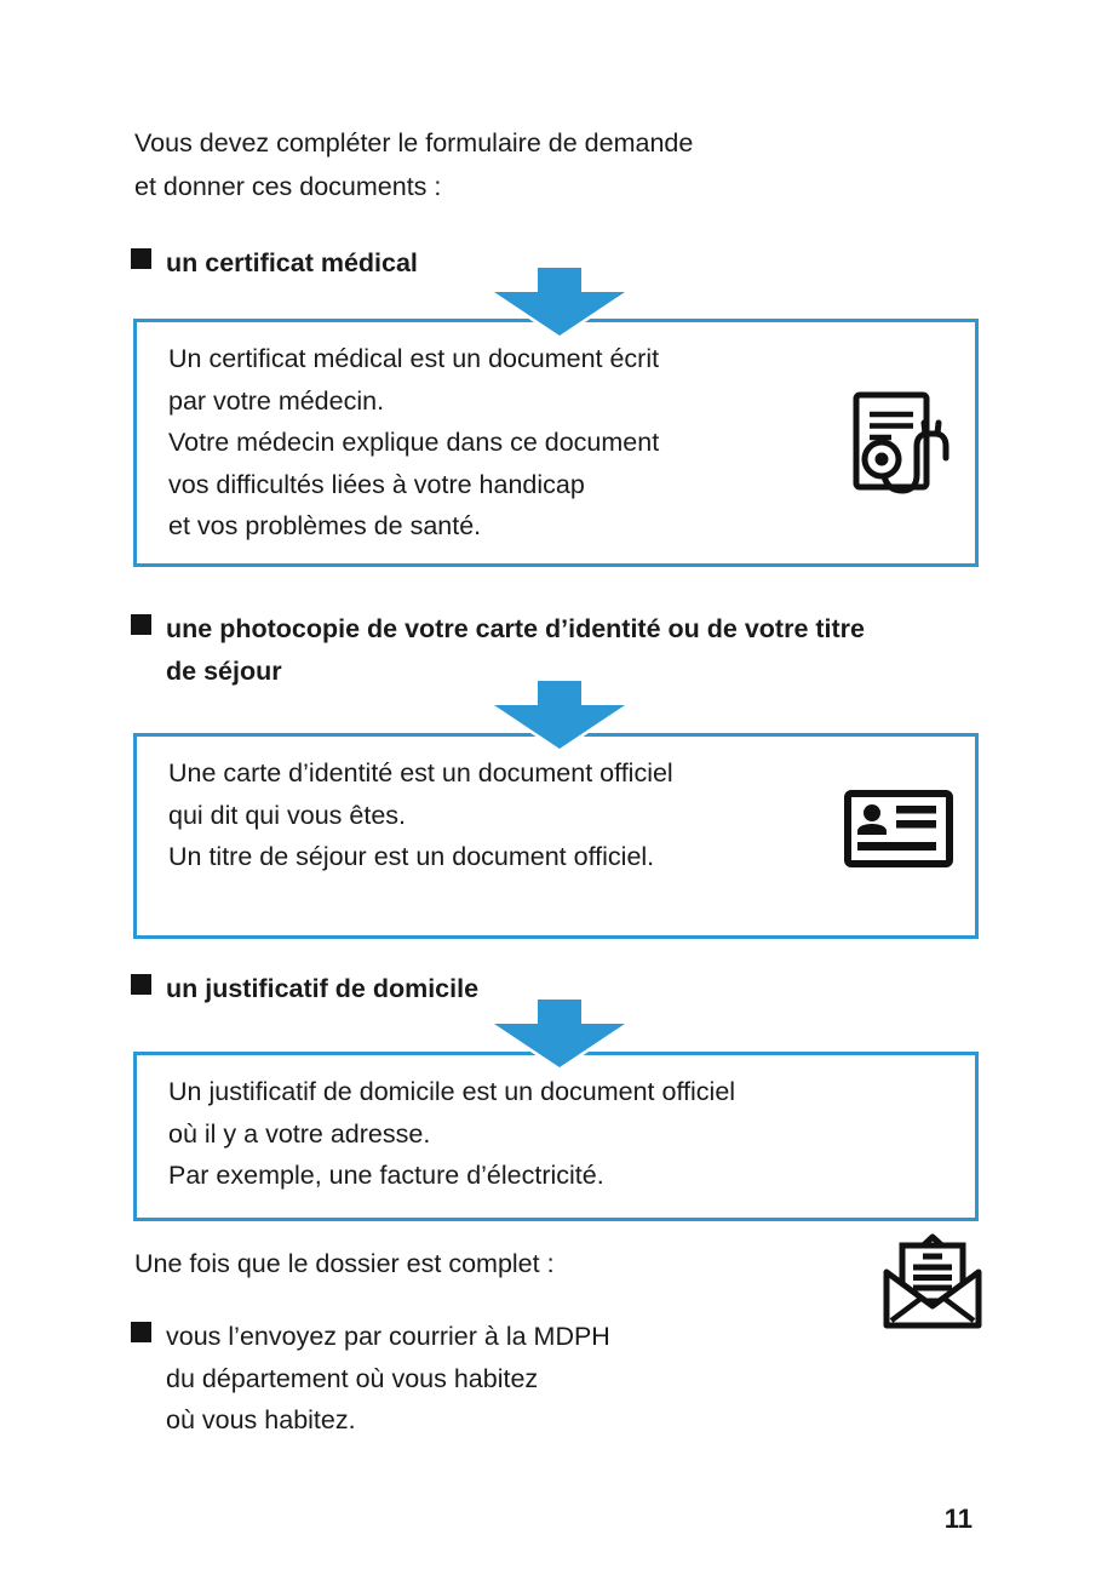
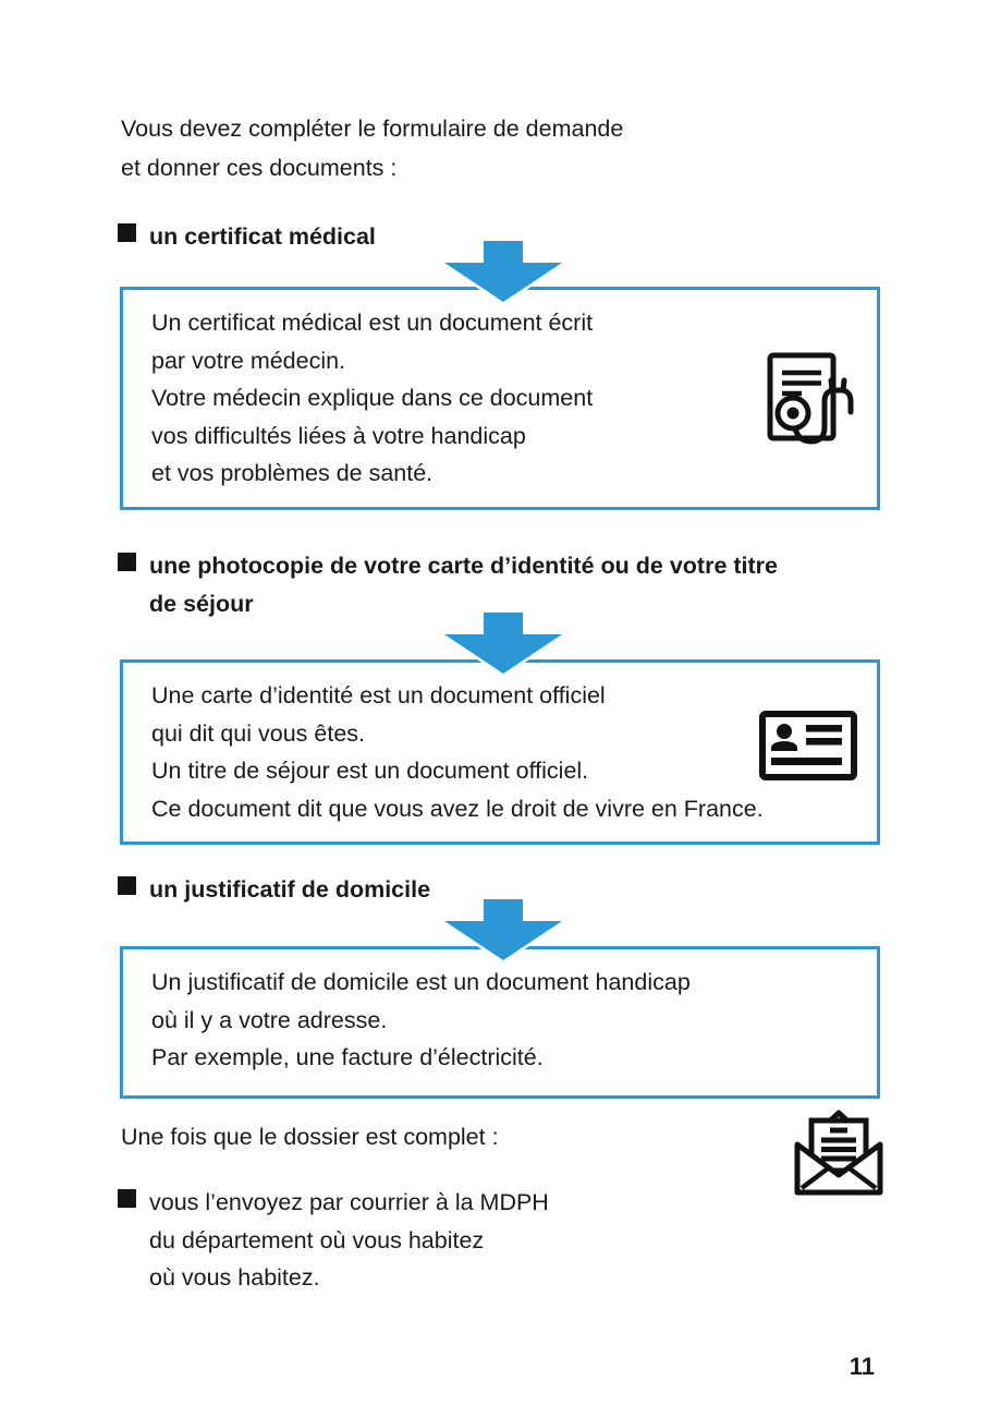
  Vous devez compléter le formulaire de demande
  et donner ces documents :
  un certificat médical
  Un certificat médical est un document écrit
  par votre médecin.
  Votre médecin explique dans ce document
  vos difficultés liées à votre handicap
  et vos problèmes de santé.
  une photocopie de votre carte d’identité ou de votre titre
  de séjour
  Une carte d’identité est un document officiel
  qui dit qui vous êtes.
  Un titre de séjour est un document officiel.
+ Ce document dit que vous avez le droit de vivre en France.
  un justificatif de domicile
- Un justificatif de domicile est un document officiel
+ Un justificatif de domicile est un document handicap
  où il y a votre adresse.
  Par exemple, une facture d’électricité.
  Une fois que le dossier est complet :
  vous l’envoyez par courrier à la MDPH
  du département où vous habitez
  où vous habitez.
  11
